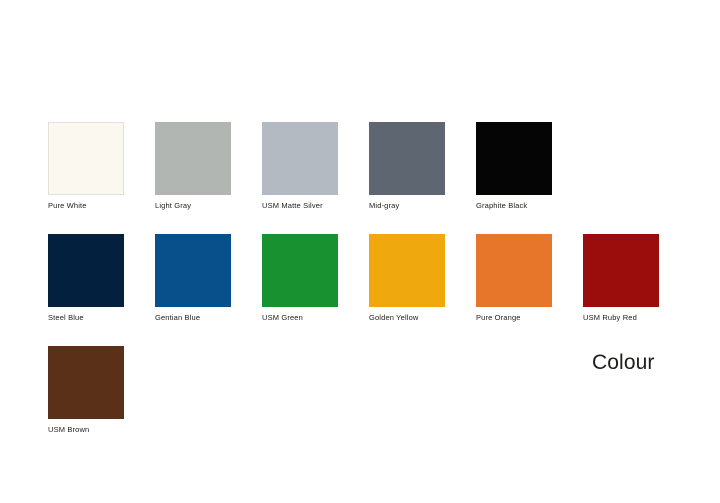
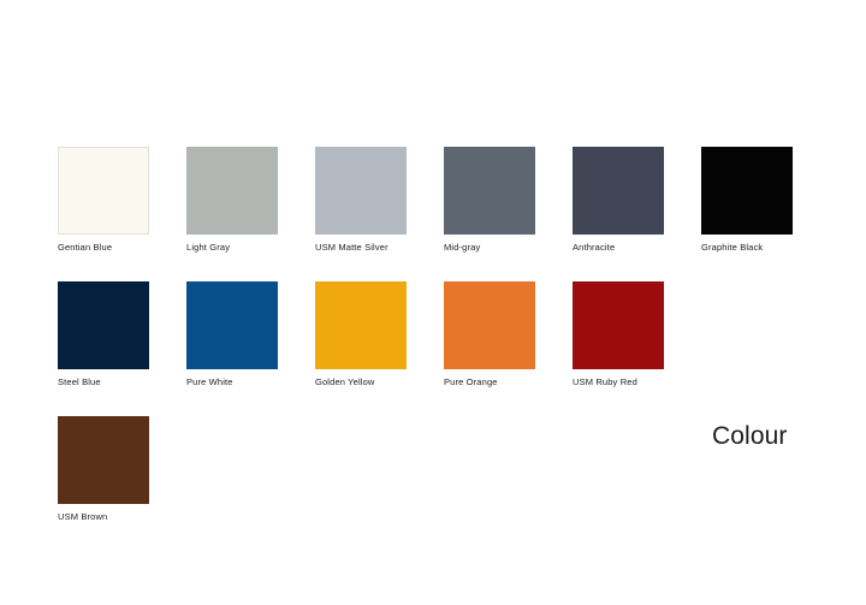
- Pure White
+ Gentian Blue
  Light Gray
  USM Matte Silver
  Mid-gray
+ Anthracite
  Graphite Black
  Steel Blue
- Gentian Blue
+ Pure White
- USM Green
  Golden Yellow
  Pure Orange
  USM Ruby Red
  USM Brown
  Colour
